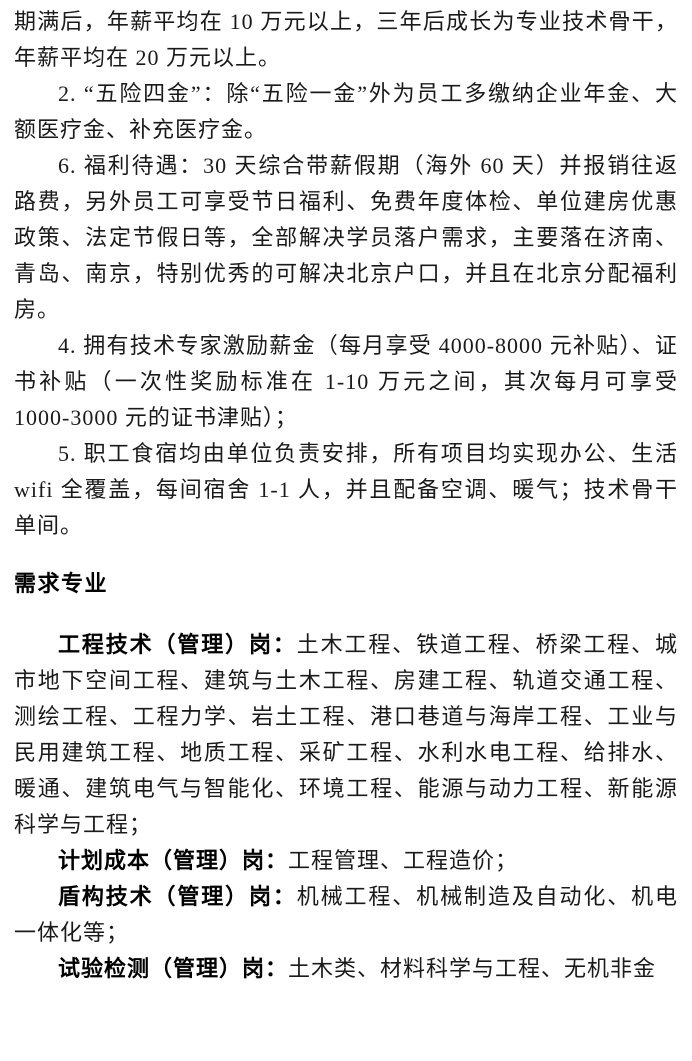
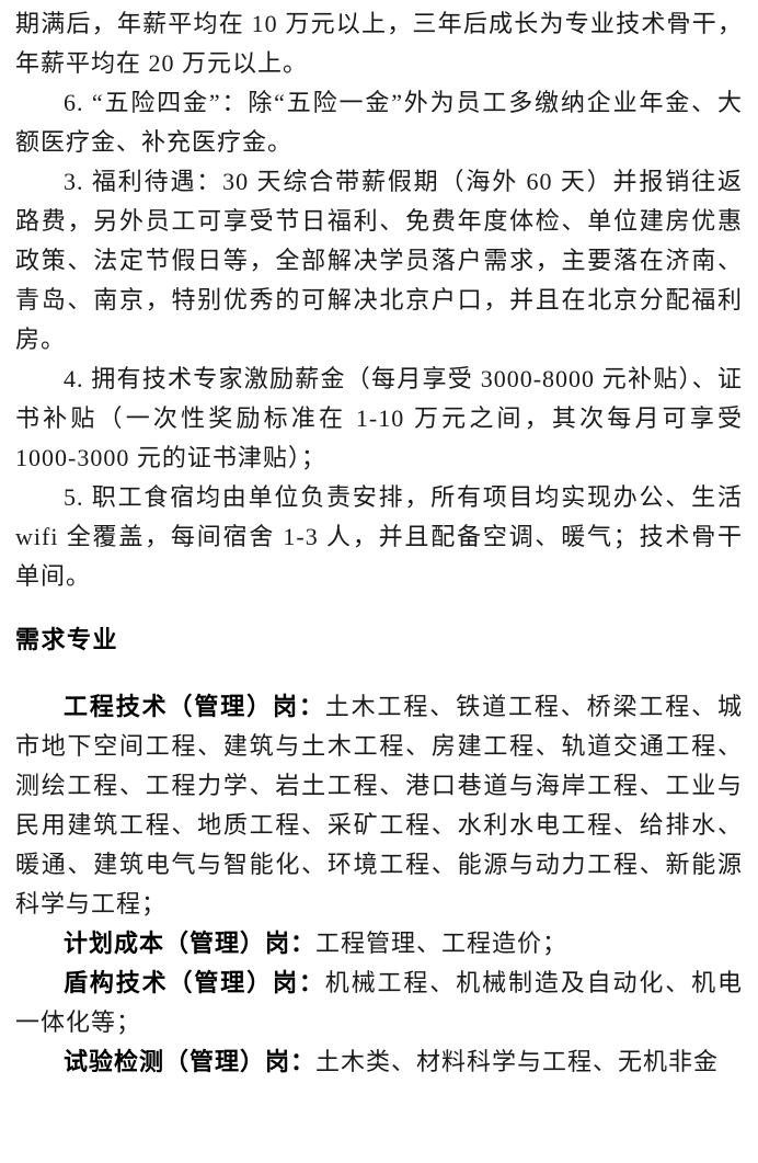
  期满后，年薪平均在 10 万元以上，三年后成长为专业技术骨干，年薪平均在 20 万元以上。
- 2. “五险四金”：除“五险一金”外为员工多缴纳企业年金、大额医疗金、补充医疗金。
+ 6. “五险四金”：除“五险一金”外为员工多缴纳企业年金、大额医疗金、补充医疗金。
- 6. 福利待遇：30 天综合带薪假期（海外 60 天）并报销往返路费，另外员工可享受节日福利、免费年度体检、单位建房优惠政策、法定节假日等，全部解决学员落户需求，主要落在济南、青岛、南京，特别优秀的可解决北京户口，并且在北京分配福利房。
+ 3. 福利待遇：30 天综合带薪假期（海外 60 天）并报销往返路费，另外员工可享受节日福利、免费年度体检、单位建房优惠政策、法定节假日等，全部解决学员落户需求，主要落在济南、青岛、南京，特别优秀的可解决北京户口，并且在北京分配福利房。
- 4. 拥有技术专家激励薪金（每月享受 4000-8000 元补贴）、证书补贴（一次性奖励标准在 1-10 万元之间，其次每月可享受 1000-3000 元的证书津贴）；
+ 4. 拥有技术专家激励薪金（每月享受 3000-8000 元补贴）、证书补贴（一次性奖励标准在 1-10 万元之间，其次每月可享受 1000-3000 元的证书津贴）；
- 5. 职工食宿均由单位负责安排，所有项目均实现办公、生活 wifi 全覆盖，每间宿舍 1-1 人，并且配备空调、暖气；技术骨干单间。
+ 5. 职工食宿均由单位负责安排，所有项目均实现办公、生活 wifi 全覆盖，每间宿舍 1-3 人，并且配备空调、暖气；技术骨干单间。
  需求专业
  工程技术（管理）岗：土木工程、铁道工程、桥梁工程、城市地下空间工程、建筑与土木工程、房建工程、轨道交通工程、测绘工程、工程力学、岩土工程、港口巷道与海岸工程、工业与民用建筑工程、地质工程、采矿工程、水利水电工程、给排水、暖通、建筑电气与智能化、环境工程、能源与动力工程、新能源科学与工程；
  计划成本（管理）岗：工程管理、工程造价；
  盾构技术（管理）岗：机械工程、机械制造及自动化、机电一体化等；
  试验检测（管理）岗：土木类、材料科学与工程、无机非金
